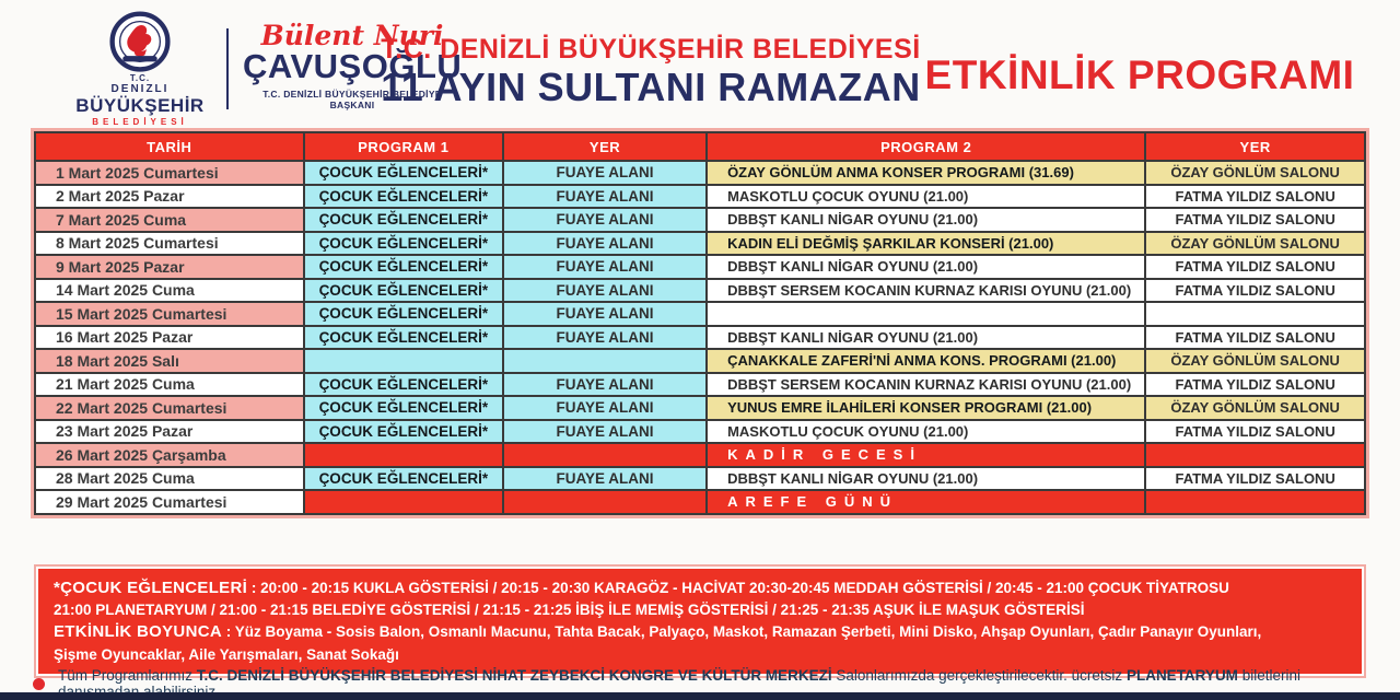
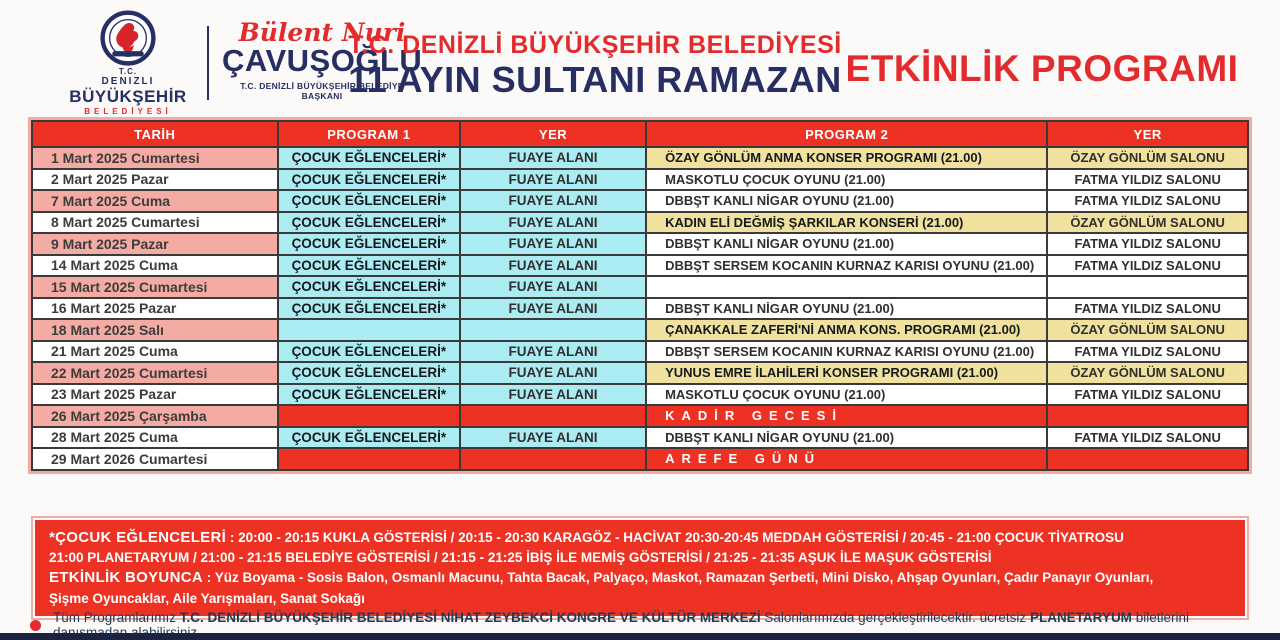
  T.C.
  DENIZLI
  BÜYÜKŞEHİR
  BELEDİYESİ
  Bülent Nuri
  ÇAVUŞOĞLU
  T.C. DENİZLİ BÜYÜKŞEHİR BELEDİYE BAŞKANI
  T.C. DENİZLİ BÜYÜKŞEHİR BELEDİYESİ
  11 AYIN SULTANI RAMAZAN
  ETKİNLİK PROGRAMI
  TARİH	PROGRAM 1	YER	PROGRAM 2	YER
- 1 Mart 2025 Cumartesi	ÇOCUK EĞLENCELERİ*	FUAYE ALANI	ÖZAY GÖNLÜM ANMA KONSER PROGRAMI (31.69)	ÖZAY GÖNLÜM SALONU
+ 1 Mart 2025 Cumartesi	ÇOCUK EĞLENCELERİ*	FUAYE ALANI	ÖZAY GÖNLÜM ANMA KONSER PROGRAMI (21.00)	ÖZAY GÖNLÜM SALONU
  2 Mart 2025 Pazar	ÇOCUK EĞLENCELERİ*	FUAYE ALANI	MASKOTLU ÇOCUK OYUNU (21.00)	FATMA YILDIZ SALONU
  7 Mart 2025 Cuma	ÇOCUK EĞLENCELERİ*	FUAYE ALANI	DBBŞT KANLI NİGAR OYUNU (21.00)	FATMA YILDIZ SALONU
  8 Mart 2025 Cumartesi	ÇOCUK EĞLENCELERİ*	FUAYE ALANI	KADIN ELİ DEĞMİŞ ŞARKILAR KONSERİ (21.00)	ÖZAY GÖNLÜM SALONU
  9 Mart 2025 Pazar	ÇOCUK EĞLENCELERİ*	FUAYE ALANI	DBBŞT KANLI NİGAR OYUNU (21.00)	FATMA YILDIZ SALONU
  14 Mart 2025 Cuma	ÇOCUK EĞLENCELERİ*	FUAYE ALANI	DBBŞT SERSEM KOCANIN KURNAZ KARISI OYUNU (21.00)	FATMA YILDIZ SALONU
  15 Mart 2025 Cumartesi	ÇOCUK EĞLENCELERİ*	FUAYE ALANI
  16 Mart 2025 Pazar	ÇOCUK EĞLENCELERİ*	FUAYE ALANI	DBBŞT KANLI NİGAR OYUNU (21.00)	FATMA YILDIZ SALONU
  18 Mart 2025 Salı			ÇANAKKALE ZAFERİ'Nİ ANMA KONS. PROGRAMI (21.00)	ÖZAY GÖNLÜM SALONU
  21 Mart 2025 Cuma	ÇOCUK EĞLENCELERİ*	FUAYE ALANI	DBBŞT SERSEM KOCANIN KURNAZ KARISI OYUNU (21.00)	FATMA YILDIZ SALONU
  22 Mart 2025 Cumartesi	ÇOCUK EĞLENCELERİ*	FUAYE ALANI	YUNUS EMRE İLAHİLERİ KONSER PROGRAMI (21.00)	ÖZAY GÖNLÜM SALONU
  23 Mart 2025 Pazar	ÇOCUK EĞLENCELERİ*	FUAYE ALANI	MASKOTLU ÇOCUK OYUNU (21.00)	FATMA YILDIZ SALONU
  26 Mart 2025 Çarşamba			KADİR GECESİ
  28 Mart 2025 Cuma	ÇOCUK EĞLENCELERİ*	FUAYE ALANI	DBBŞT KANLI NİGAR OYUNU (21.00)	FATMA YILDIZ SALONU
- 29 Mart 2025 Cumartesi			AREFE GÜNÜ
+ 29 Mart 2026 Cumartesi			AREFE GÜNÜ
  *ÇOCUK EĞLENCELERİ : 20:00 - 20:15 KUKLA GÖSTERİSİ / 20:15 - 20:30 KARAGÖZ - HACİVAT 20:30-20:45 MEDDAH GÖSTERİSİ / 20:45 - 21:00 ÇOCUK TİYATROSU
  21:00 PLANETARYUM / 21:00 - 21:15 BELEDİYE GÖSTERİSİ / 21:15 - 21:25 İBİŞ İLE MEMİŞ GÖSTERİSİ / 21:25 - 21:35 AŞUK İLE MAŞUK GÖSTERİSİ
  ETKİNLİK BOYUNCA : Yüz Boyama - Sosis Balon, Osmanlı Macunu, Tahta Bacak, Palyaço, Maskot, Ramazan Şerbeti, Mini Disko, Ahşap Oyunları, Çadır Panayır Oyunları,
  Şişme Oyuncaklar, Aile Yarışmaları, Sanat Sokağı
  Tüm Programlarımız T.C. DENİZLİ BÜYÜKŞEHİR BELEDİYESİ NİHAT ZEYBEKCİ KONGRE VE KÜLTÜR MERKEZİ Salonlarımızda gerçekleştirilecektir. ücretsiz PLANETARYUM biletlerini
